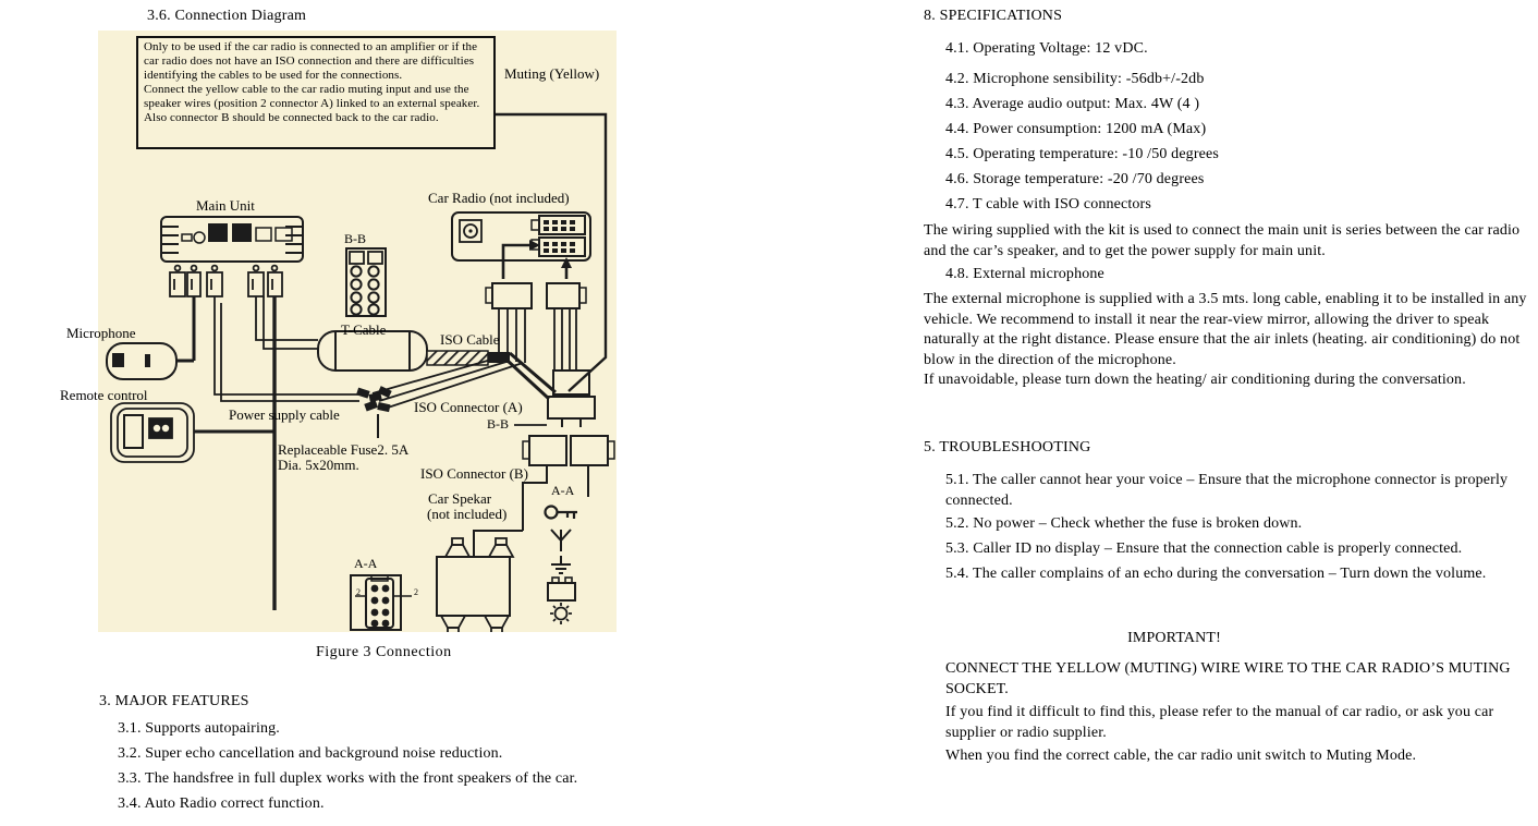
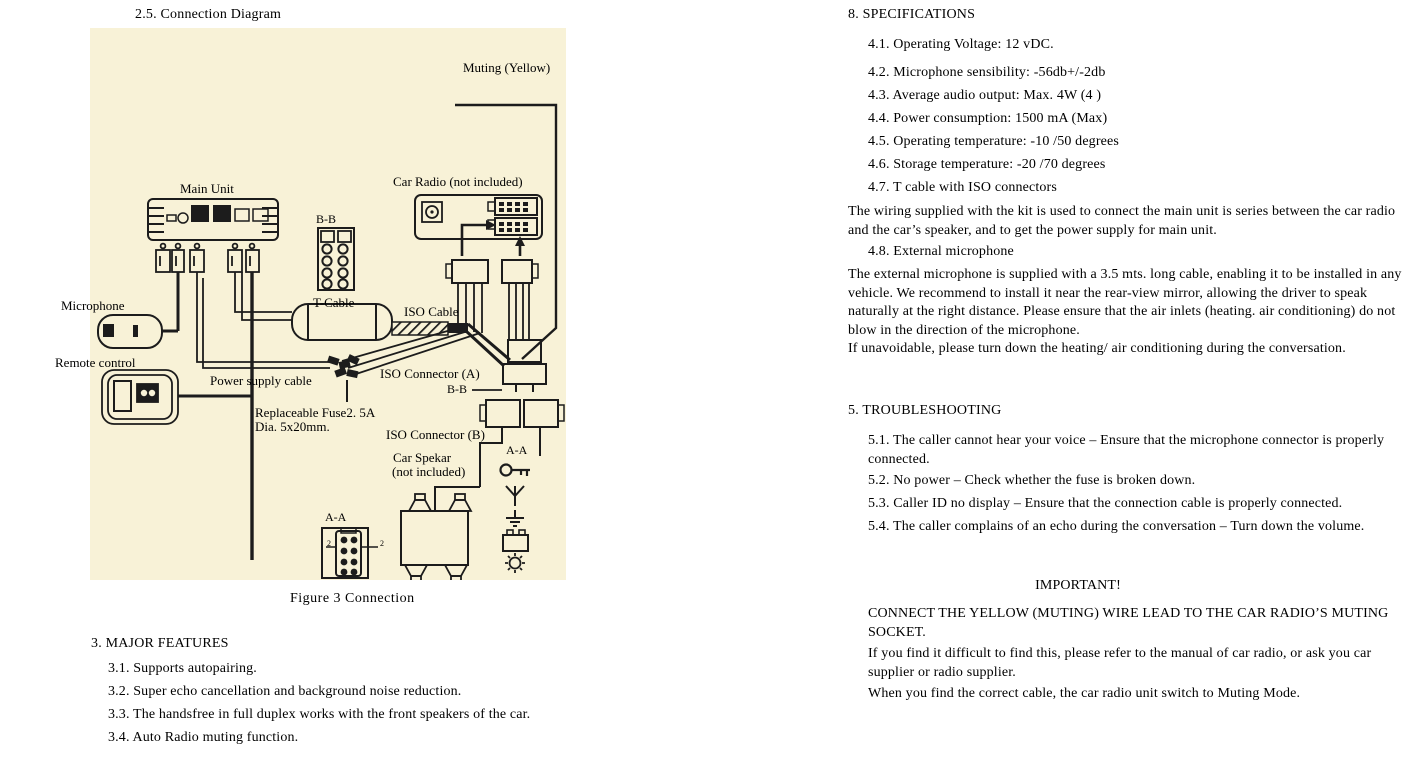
- 3.6. Connection Diagram
+ 2.5. Connection Diagram
- Only to be used if the car radio is connected to an amplifier or if the car radio does not have an ISO connection and there are difficulties identifying the cables to be used for the connections.
- Connect the yellow cable to the car radio muting input and use the speaker wires (position 2 connector A) linked to an external speaker. Also connector B should be connected back to the car radio.
  Muting (Yellow)
  Main Unit
  Car Radio (not included)
  B-B
  Microphone
  T-Cable
  ISO Cable
  Remote control
  Power supply cable
  ISO Connector (A)
  B-B
  Replaceable Fuse2. 5A
  Dia. 5x20mm.
  ISO Connector (B)
  A-A
  Car Spekar
  (not included)
  A-A
  2
  2
  Figure 3 Connection
  3. MAJOR FEATURES
  3.1. Supports autopairing.
  3.2. Super echo cancellation and background noise reduction.
  3.3. The handsfree in full duplex works with the front speakers of the car.
- 3.4. Auto Radio correct function.
+ 3.4. Auto Radio muting function.
  8. SPECIFICATIONS
  4.1. Operating Voltage: 12 vDC.
  4.2. Microphone sensibility: -56db+/-2db
  4.3. Average audio output: Max. 4W (4 )
- 4.4. Power consumption: 1200 mA (Max)
+ 4.4. Power consumption: 1500 mA (Max)
  4.5. Operating temperature: -10 /50 degrees
  4.6. Storage temperature: -20 /70 degrees
  4.7. T cable with ISO connectors
  The wiring supplied with the kit is used to connect the main unit is series between the car radio and the car’s speaker, and to get the power supply for main unit.
  4.8. External microphone
  The external microphone is supplied with a 3.5 mts. long cable, enabling it to be installed in any vehicle. We recommend to install it near the rear-view mirror, allowing the driver to speak naturally at the right distance. Please ensure that the air inlets (heating. air conditioning) do not blow in the direction of the microphone.
  If unavoidable, please turn down the heating/ air conditioning during the conversation.
  5. TROUBLESHOOTING
  5.1. The caller cannot hear your voice – Ensure that the microphone connector is properly connected.
  5.2. No power – Check whether the fuse is broken down.
  5.3. Caller ID no display – Ensure that the connection cable is properly connected.
  5.4. The caller complains of an echo during the conversation – Turn down the volume.
  IMPORTANT!
- CONNECT THE YELLOW (MUTING) WIRE WIRE TO THE CAR RADIO’S MUTING SOCKET.
+ CONNECT THE YELLOW (MUTING) WIRE LEAD TO THE CAR RADIO’S MUTING SOCKET.
  If you find it difficult to find this, please refer to the manual of car radio, or ask you car supplier or radio supplier.
  When you find the correct cable, the car radio unit switch to Muting Mode.
